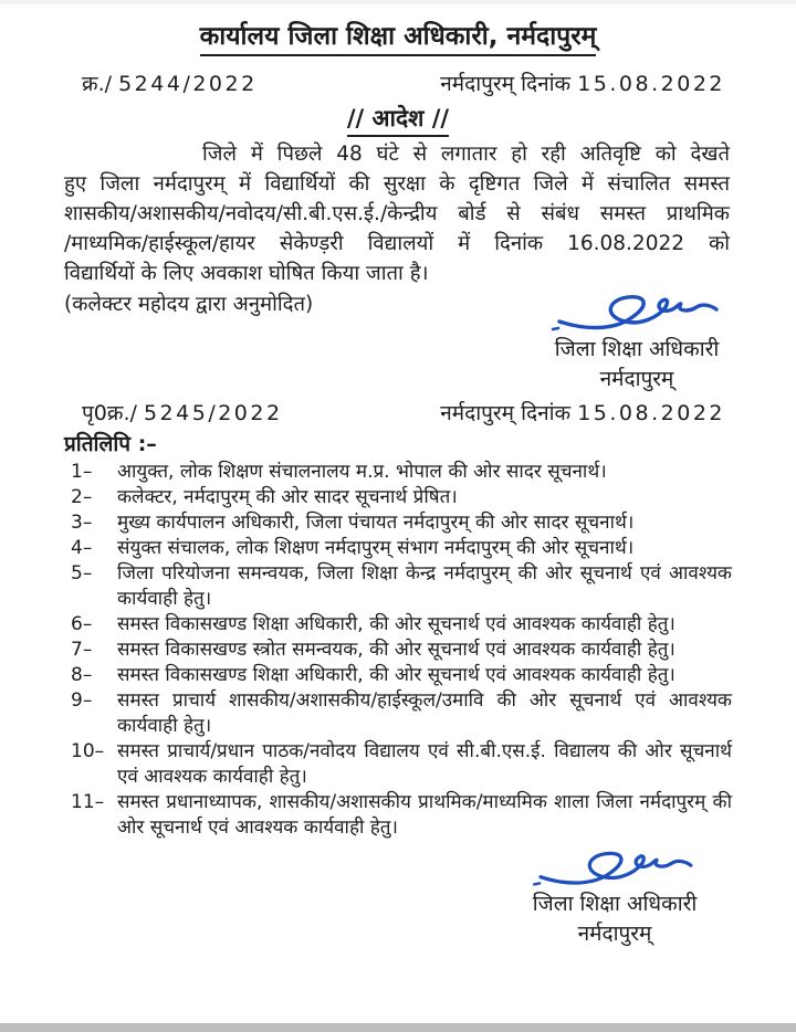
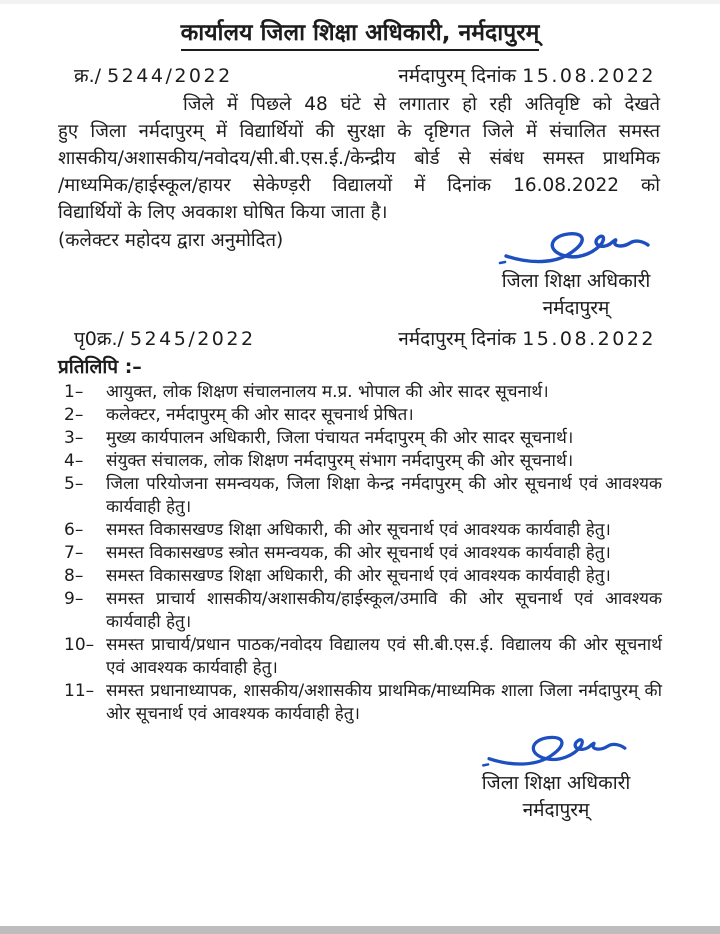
  कार्यालय जिला शिक्षा अधिकारी, नर्मदापुरम्
  क्र./ 5244/2022
  नर्मदापुरम् दिनांक 15.08.2022
- // आदेश //
  जिले में पिछले 48 घंटे से लगातार हो रही अतिवृष्टि को देखते
  हुए जिला नर्मदापुरम् में विद्यार्थियों की सुरक्षा के दृष्टिगत जिले में संचालित समस्त
  शासकीय/अशासकीय/नवोदय/सी.बी.एस.ई./केन्द्रीय बोर्ड से संबंध समस्त प्राथमिक
  /माध्यमिक/हाईस्कूल/हायर सेकेण्ड़री विद्यालयों में दिनांक 16.08.2022 को
  विद्यार्थियों के लिए अवकाश घोषित किया जाता है।
  (कलेक्टर महोदय द्वारा अनुमोदित)
  जिला शिक्षा अधिकारी
  नर्मदापुरम्
  पृ0क्र./ 5245/2022
  नर्मदापुरम् दिनांक 15.08.2022
  प्रतिलिपि :–
  1–
  आयुक्त, लोक शिक्षण संचालनालय म.प्र. भोपाल की ओर सादर सूचनार्थ।
  2–
  कलेक्टर, नर्मदापुरम् की ओर सादर सूचनार्थ प्रेषित।
  3–
  मुख्य कार्यपालन अधिकारी, जिला पंचायत नर्मदापुरम् की ओर सादर सूचनार्थ।
  4–
  संयुक्त संचालक, लोक शिक्षण नर्मदापुरम् संभाग नर्मदापुरम् की ओर सूचनार्थ।
  5–
  जिला परियोजना समन्वयक, जिला शिक्षा केन्द्र नर्मदापुरम् की ओर सूचनार्थ एवं आवश्यक कार्यवाही हेतु।
  6–
  समस्त विकासखण्ड शिक्षा अधिकारी, की ओर सूचनार्थ एवं आवश्यक कार्यवाही हेतु।
  7–
  समस्त विकासखण्ड स्त्रोत समन्वयक, की ओर सूचनार्थ एवं आवश्यक कार्यवाही हेतु।
  8–
  समस्त विकासखण्ड शिक्षा अधिकारी, की ओर सूचनार्थ एवं आवश्यक कार्यवाही हेतु।
  9–
  समस्त प्राचार्य शासकीय/अशासकीय/हाईस्कूल/उमावि की ओर सूचनार्थ एवं आवश्यक कार्यवाही हेतु।
  10–
  समस्त प्राचार्य/प्रधान पाठक/नवोदय विद्यालय एवं सी.बी.एस.ई. विद्यालय की ओर सूचनार्थ एवं आवश्यक कार्यवाही हेतु।
  11–
  समस्त प्रधानाध्यापक, शासकीय/अशासकीय प्राथमिक/माध्यमिक शाला जिला नर्मदापुरम् की ओर सूचनार्थ एवं आवश्यक कार्यवाही हेतु।
  जिला शिक्षा अधिकारी
  नर्मदापुरम्
